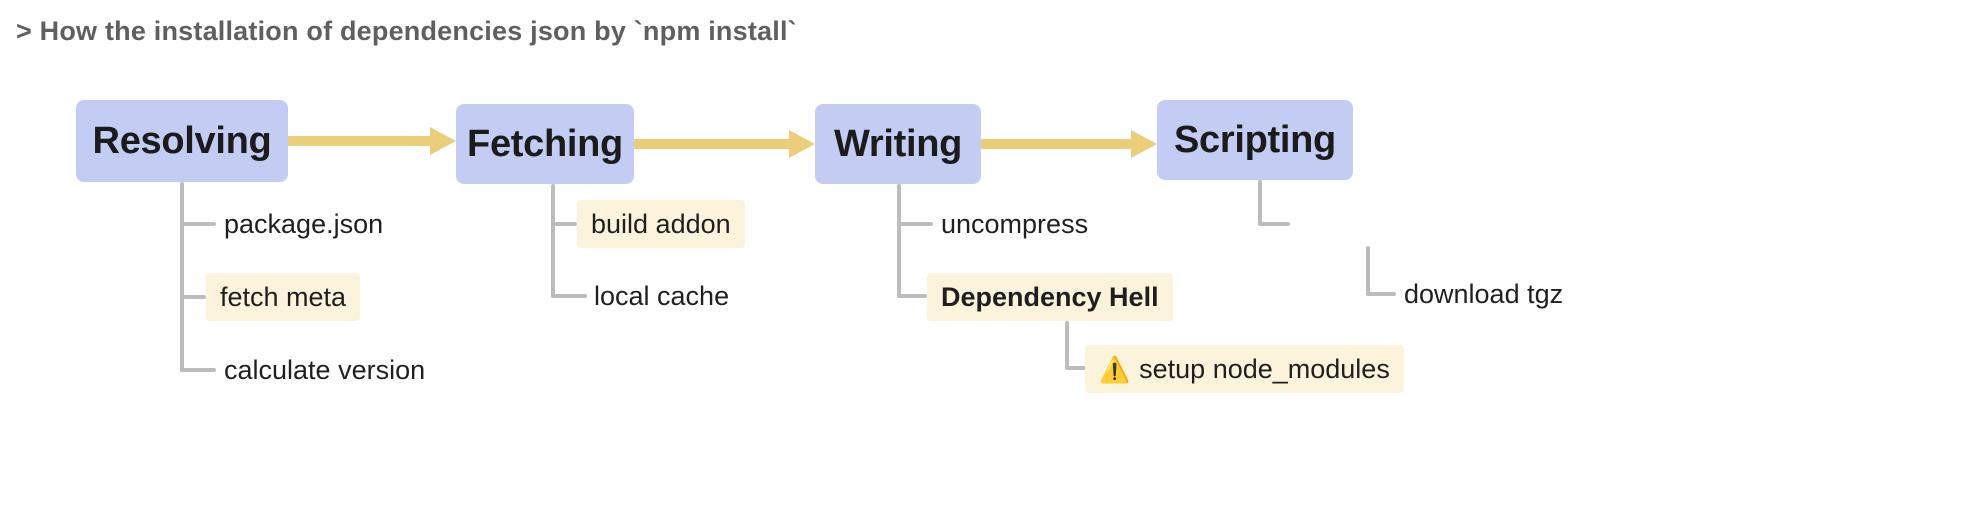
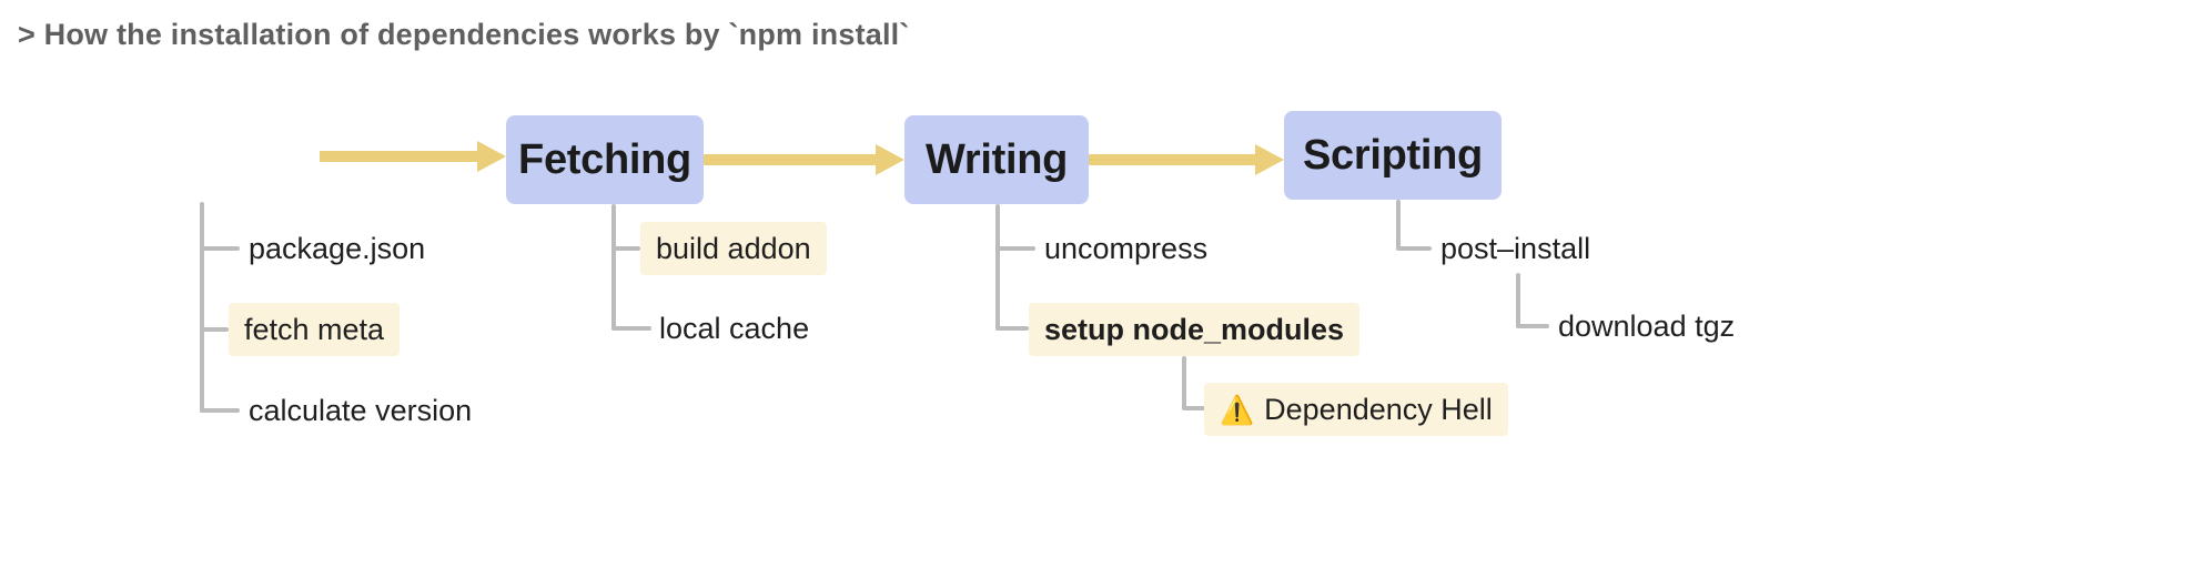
- > How the installation of dependencies json by `npm install`
+ > How the installation of dependencies works by `npm install`
- Resolving
  Fetching
  Writing
  Scripting
  package.json
  fetch meta
  calculate version
  build addon
  local cache
  uncompress
- Dependency Hell
+ setup node_modules
  ⚠️
- setup node_modules
+ Dependency Hell
+ post–install
  download tgz
